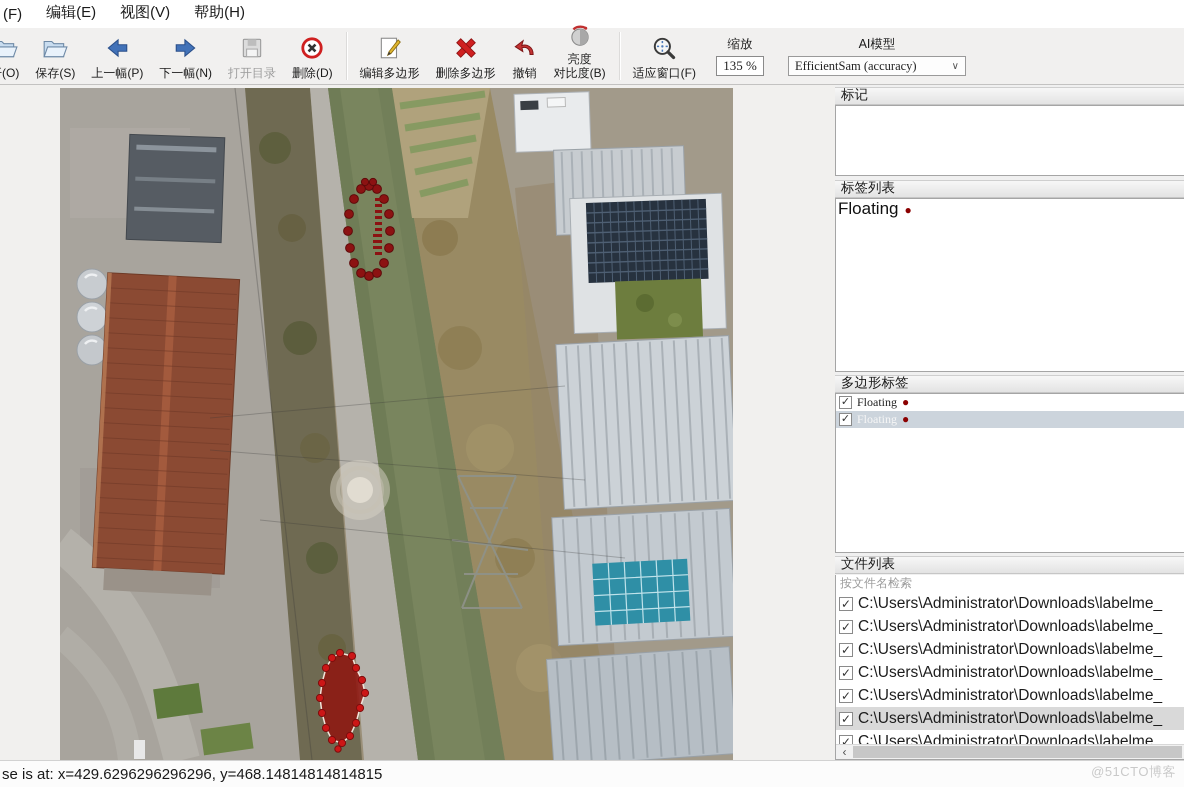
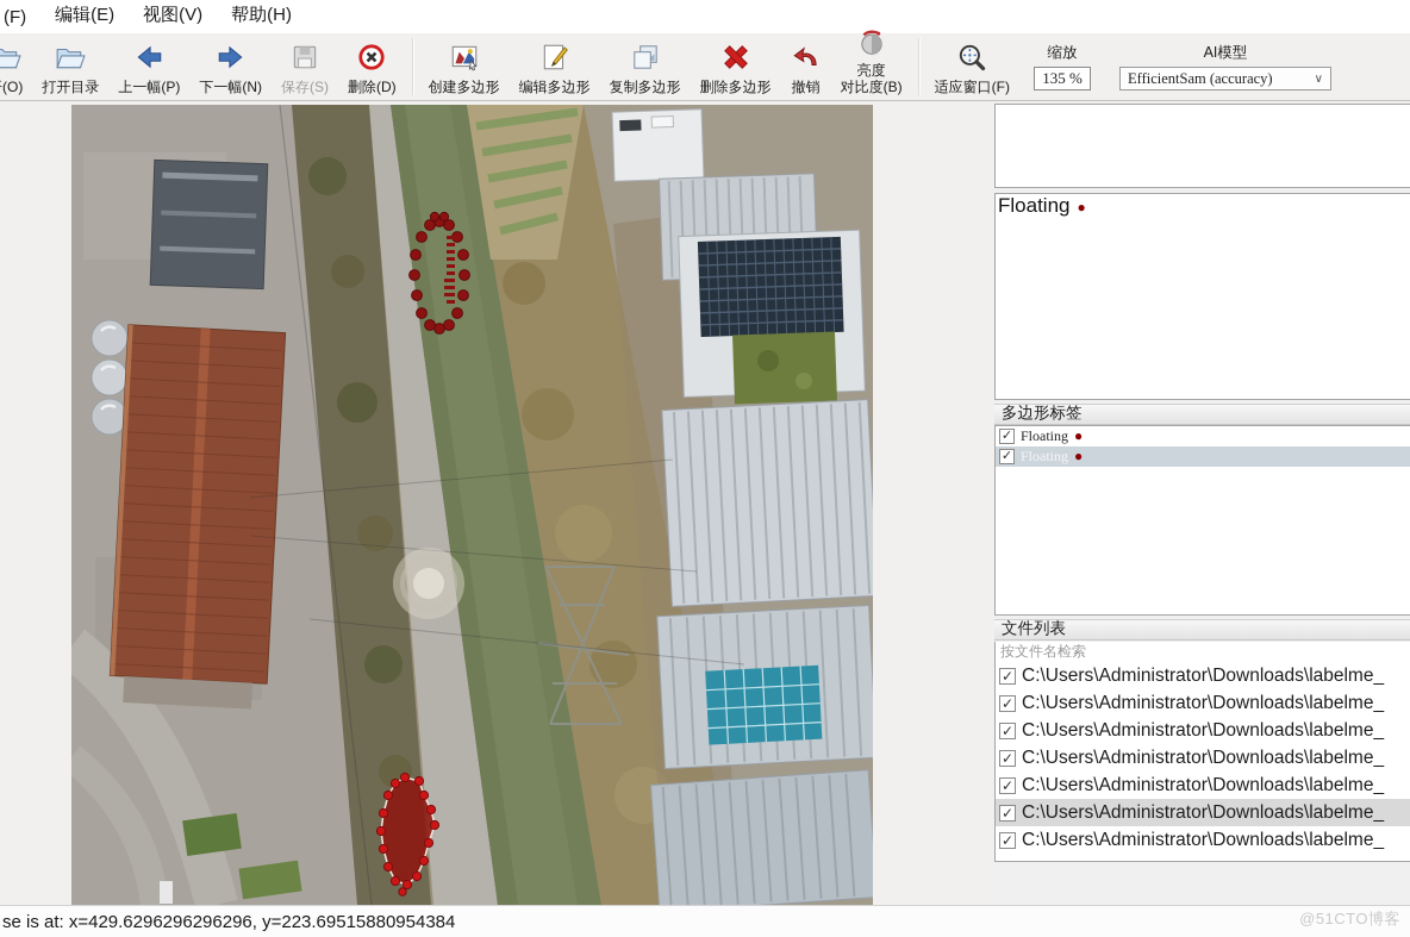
  (F)
  编辑(E)
  视图(V)
  帮助(H)
  (O)
- 保存(S)
+ 打开目录
  上一幅(P)
  下一幅(N)
- 打开目录
+ 保存(S)
  删除(D)
+ 创建多边形
  编辑多边形
+ 复制多边形
  删除多边形
  撤销
  亮度
  对比度(B)
  适应窗口(F)
  缩放
  135 %
  AI模型
  EfficientSam (accuracy)
  ∨
- 标记
- 标签列表
  Floating
  ●
  多边形标签
  ✓
  Floating
  ●
  ✓
  Floating
  ●
  文件列表
  按文件名检索
  ✓
  C:\Users\Administrator\Downloads\labelme_
  ✓
  C:\Users\Administrator\Downloads\labelme_
  ✓
  C:\Users\Administrator\Downloads\labelme_
  ✓
  C:\Users\Administrator\Downloads\labelme_
  ✓
  C:\Users\Administrator\Downloads\labelme_
  ✓
  C:\Users\Administrator\Downloads\labelme_
  ✓
  C:\Users\Administrator\Downloads\labelme_
- ‹
- se is at: x=429.6296296296296, y=468.14814814814815
+ se is at: x=429.6296296296296, y=223.69515880954384
  @51CTO博客
